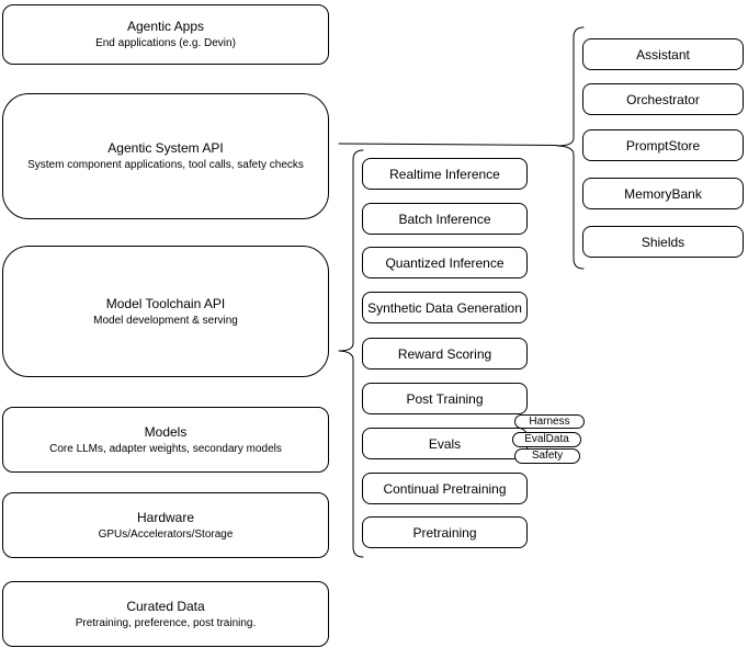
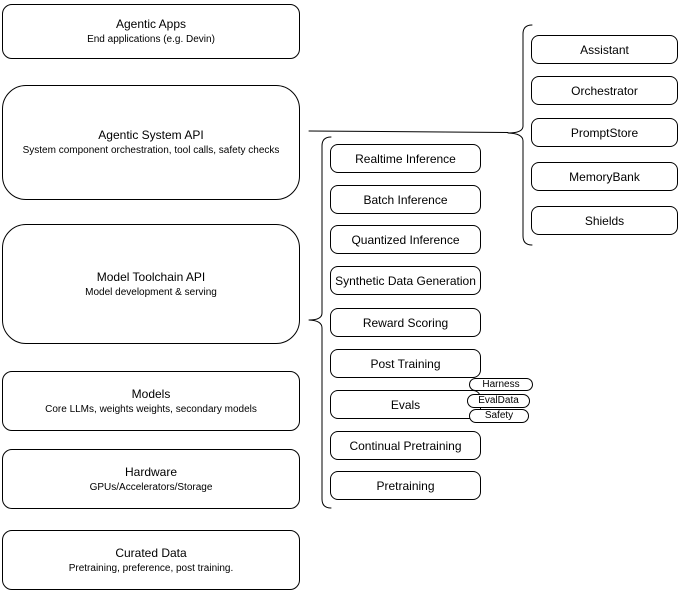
  Agentic Apps
  End applications (e.g. Devin)
  Agentic System API
- System component applications, tool calls, safety checks
+ System component orchestration, tool calls, safety checks
  Model Toolchain API
  Model development & serving
  Models
- Core LLMs, adapter weights, secondary models
+ Core LLMs, weights weights, secondary models
  Hardware
  GPUs/Accelerators/Storage
  Curated Data
  Pretraining, preference, post training.
  Realtime Inference
  Batch Inference
  Quantized Inference
  Synthetic Data Generation
  Reward Scoring
  Post Training
  Evals
  Continual Pretraining
  Pretraining
  Harness
  EvalData
  Safety
  Assistant
  Orchestrator
  PromptStore
  MemoryBank
  Shields
